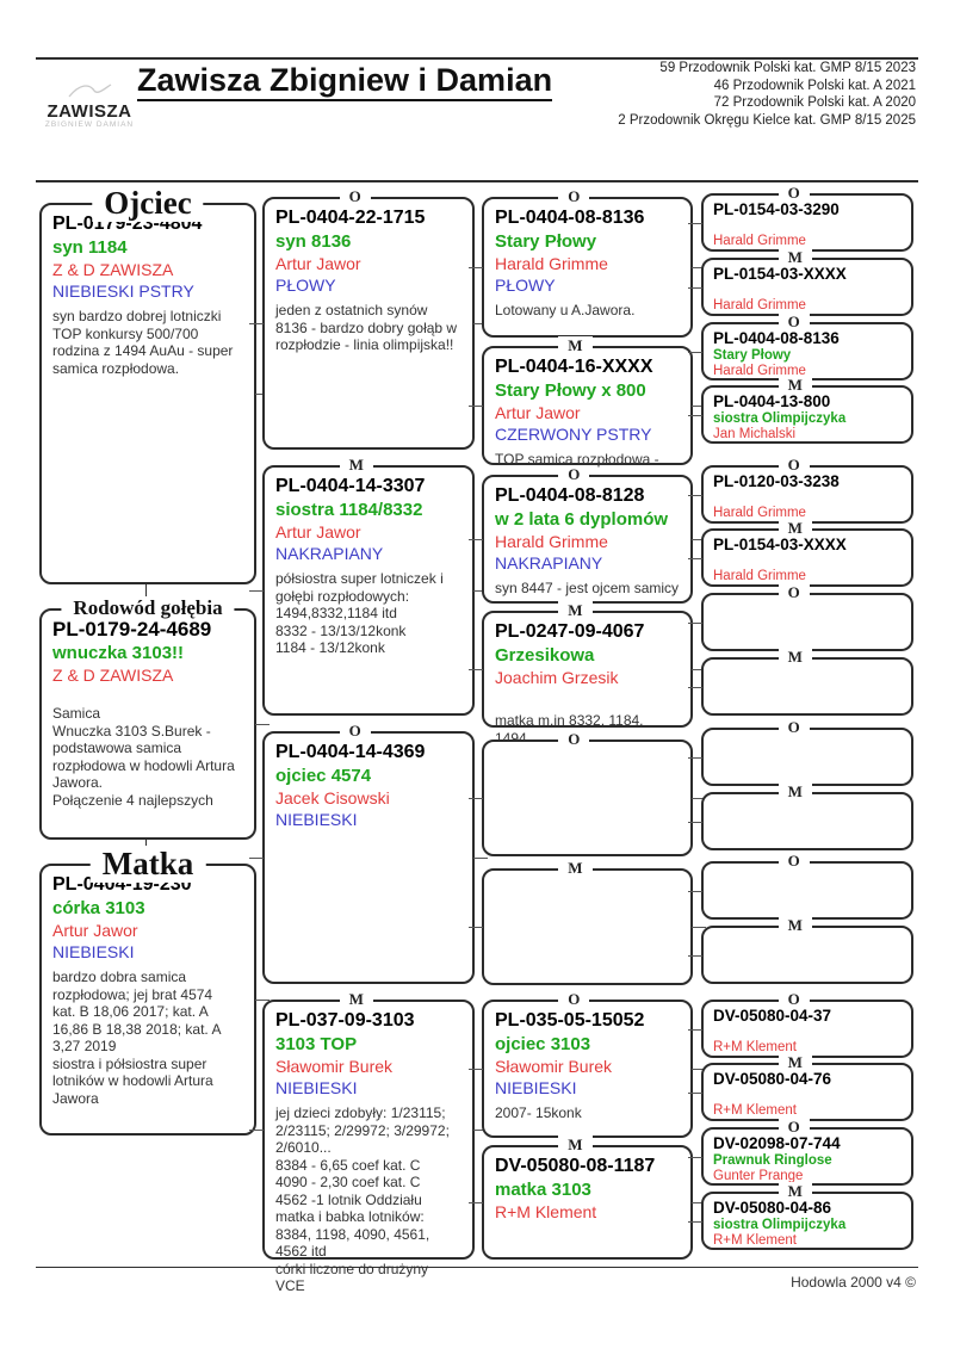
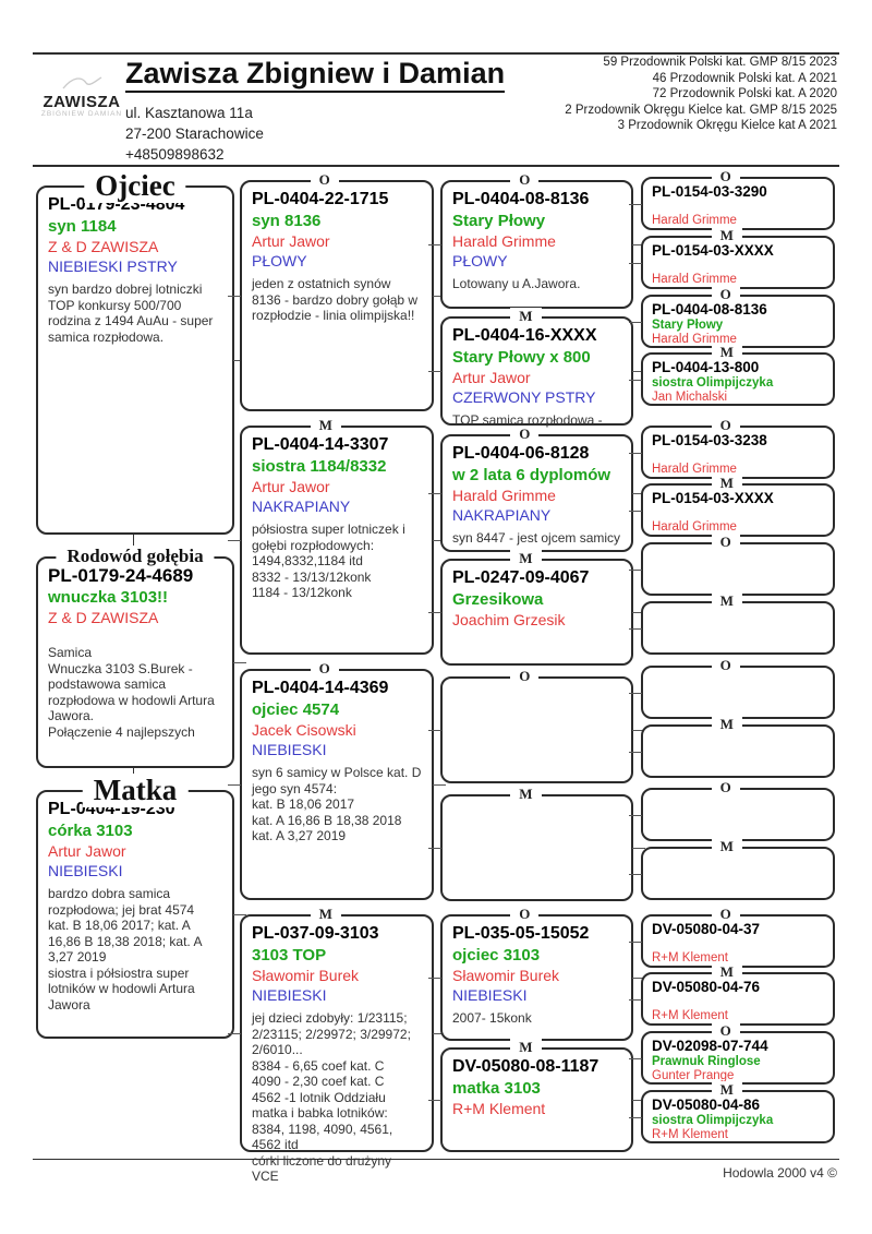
  ZAWISZA
  Zawisza Zbigniew i Damian
+ ul. Kasztanowa 11a
+ 27-200 Starachowice
+ +48509898632
  59 Przodownik Polski kat. GMP 8/15 2023
  46 Przodownik Polski kat. A 2021
  72 Przodownik Polski kat. A 2020
  2 Przodownik Okręgu Kielce kat. GMP 8/15 2025
+ 3 Przodownik Okręgu Kielce kat A 2021
  Ojciec
  PL-0179-23-4804
  syn 1184
  Z & D ZAWISZA
  NIEBIESKI PSTRY
  syn bardzo dobrej lotniczki
  TOP konkursy 500/700
  rodzina z 1494 AuAu - super samica rozpłodowa.
  Rodowód gołębia
  PL-0179-24-4689
  wnuczka 3103!!
  Z & D ZAWISZA
  Samica
  Wnuczka 3103 S.Burek - podstawowa samica rozpłodowa w hodowli Artura Jawora.
  Połączenie 4 najlepszych
  Matka
  PL-0404-19-230
  córka 3103
  Artur Jawor
  NIEBIESKI
  bardzo dobra samica rozpłodowa; jej brat 4574
  kat. B 18,06 2017; kat. A 16,86 B 18,38 2018; kat. A 3,27 2019
  siostra i półsiostra super lotników w hodowli Artura Jawora
  O
  PL-0404-22-1715
  syn 8136
  Artur Jawor
  PŁOWY
  jeden z ostatnich synów 8136 - bardzo dobry gołąb w rozpłodzie - linia olimpijska!!
  M
  PL-0404-14-3307
  siostra 1184/8332
  Artur Jawor
  NAKRAPIANY
  półsiostra super lotniczek i gołębi rozpłodowych:
  1494,8332,1184 itd
  8332 - 13/13/12konk
  1184 - 13/12konk
  O
  PL-0404-14-4369
  ojciec 4574
  Jacek Cisowski
  NIEBIESKI
+ syn 6 samicy w Polsce kat. D
+ jego syn 4574:
+ kat. B 18,06 2017
+ kat. A 16,86 B 18,38 2018
+ kat. A 3,27 2019
  M
  PL-037-09-3103
  3103 TOP
  Sławomir Burek
  NIEBIESKI
  jej dzieci zdobyły: 1/23115; 2/23115; 2/29972; 3/29972; 2/6010...
  8384 - 6,65 coef kat. C
  4090 - 2,30 coef kat. C
  4562 -1 lotnik Oddziału
  matka i babka lotników: 8384, 1198, 4090, 4561, 4562 itd
  córki liczone do drużyny VCE
  O
  PL-0404-08-8136
  Stary Płowy
  Harald Grimme
  PŁOWY
  Lotowany u A.Jawora.
  M
  PL-0404-16-XXXX
  Stary Płowy x 800
  Artur Jawor
  CZERWONY PSTRY
  TOP samica rozpłodowa -
  O
- PL-0404-08-8128
+ PL-0404-06-8128
  w 2 lata 6 dyplomów
  Harald Grimme
  NAKRAPIANY
  syn 8447 - jest ojcem samicy
  M
  PL-0247-09-4067
  Grzesikowa
  Joachim Grzesik
- matka m.in 8332, 1184, 1494,
  O
  M
  O
  PL-035-05-15052
  ojciec 3103
  Sławomir Burek
  NIEBIESKI
  2007- 15konk
  M
  DV-05080-08-1187
  matka 3103
  R+M Klement
  O
  PL-0154-03-3290
  Harald Grimme
  M
  PL-0154-03-XXXX
  Harald Grimme
  O
  PL-0404-08-8136
  Stary Płowy
  Harald Grimme
  M
  PL-0404-13-800
  siostra Olimpijczyka
  Jan Michalski
  O
- PL-0120-03-3238
+ PL-0154-03-3238
  Harald Grimme
  M
  PL-0154-03-XXXX
  Harald Grimme
  O
  M
  O
  M
  O
  M
  O
  DV-05080-04-37
  R+M Klement
  M
  DV-05080-04-76
  R+M Klement
  O
  DV-02098-07-744
  Prawnuk Ringlose
  Gunter Prange
  M
  DV-05080-04-86
  siostra Olimpijczyka
  R+M Klement
  Hodowla 2000 v4 ©
